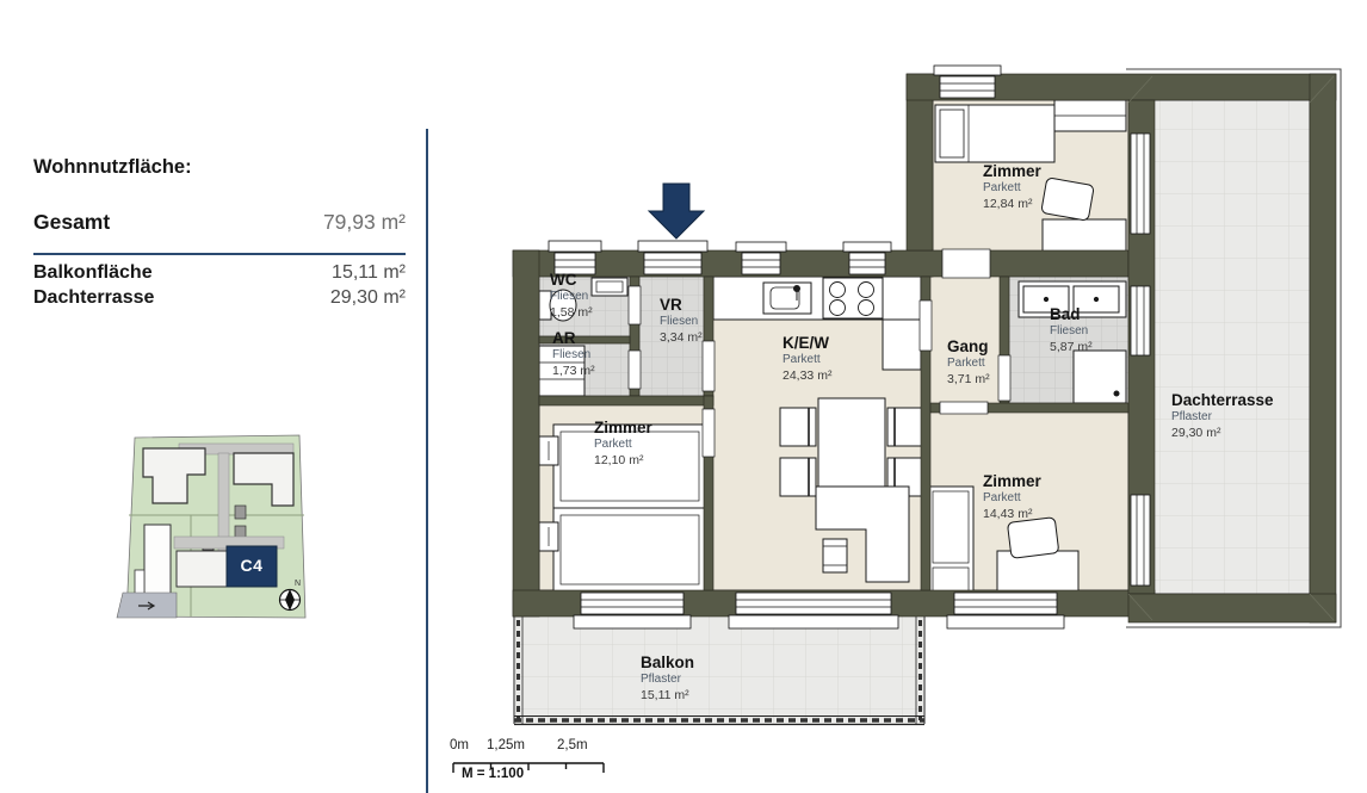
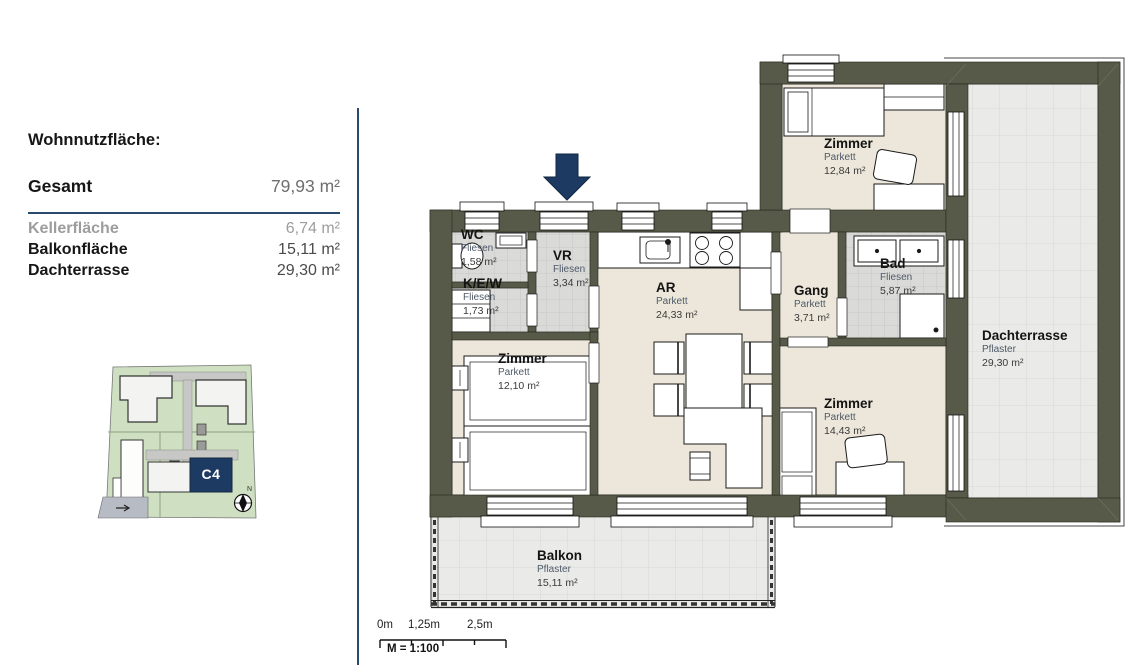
  Wohnnutzfläche:
  Gesamt
  79,93 m²
+ Kellerfläche
+ 6,74 m²
  Balkonfläche
  15,11 m²
  Dachterrasse
  29,30 m²
  C4
  WC
  Fliesen
  1,58 m²
  VR
  Fliesen
  3,34 m²
- AR
+ K/E/W
  Fliesen
  1,73 m²
  Zimmer
  Parkett
  12,10 m²
- K/E/W
+ AR
  Parkett
  24,33 m²
  Gang
  Parkett
  3,71 m²
  Bad
  Fliesen
  5,87 m²
  Zimmer
  Parkett
  12,84 m²
  Zimmer
  Parkett
  14,43 m²
  Dachterrasse
  Pflaster
  29,30 m²
  Balkon
  Pflaster
  15,11 m²
  0m
  1,25m
  2,5m
  M = 1:100
